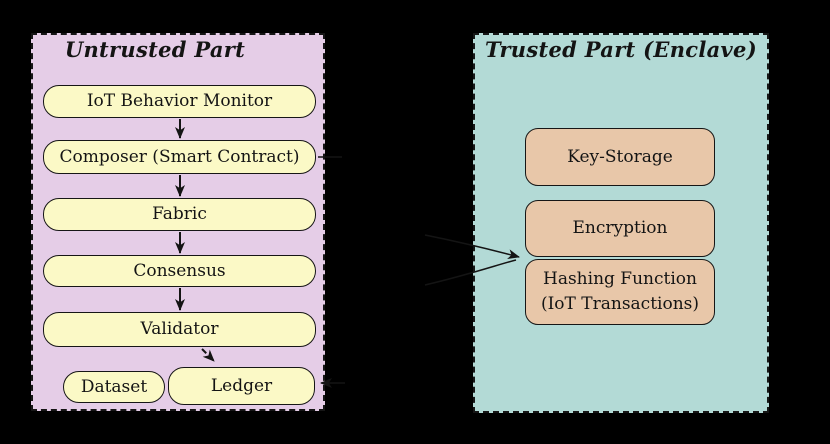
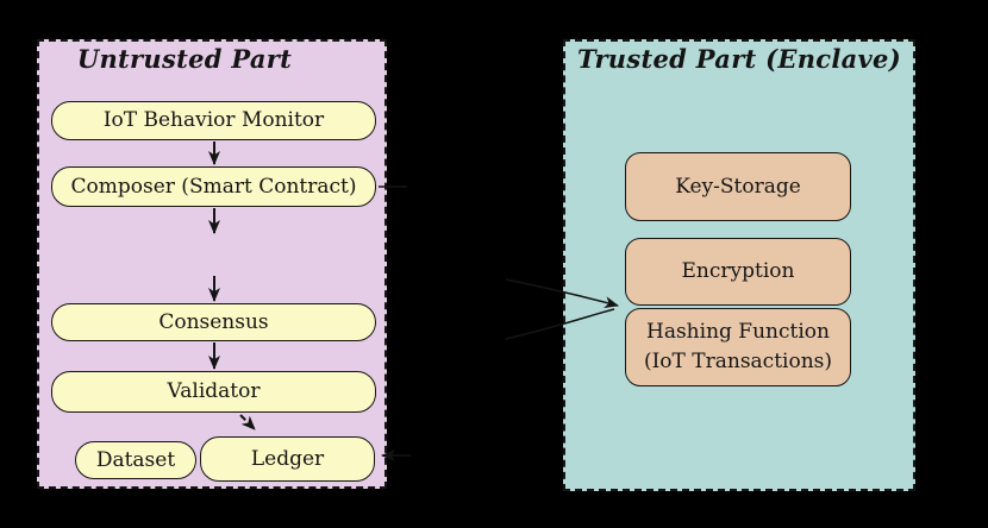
  Untrusted Part
  Trusted Part (Enclave)
  IoT Behavior Monitor
  Composer (Smart Contract)
- Fabric
  Consensus
  Validator
  Dataset
  Ledger
  Key-Storage
  Encryption
  Hashing Function
  (IoT Transactions)
